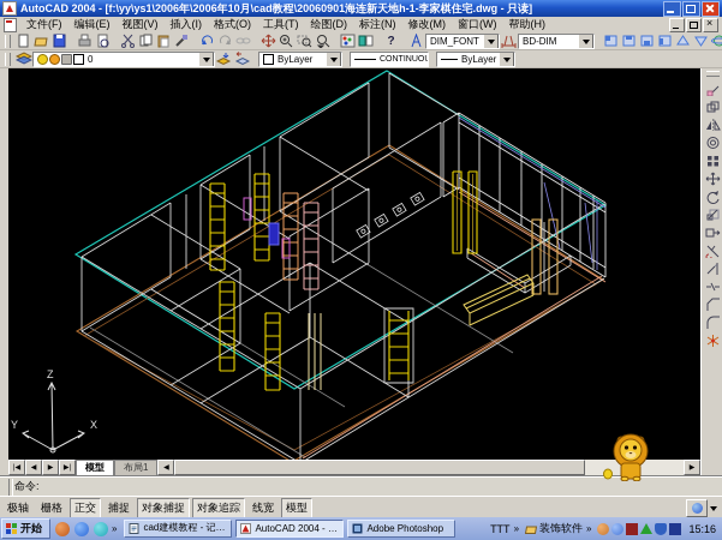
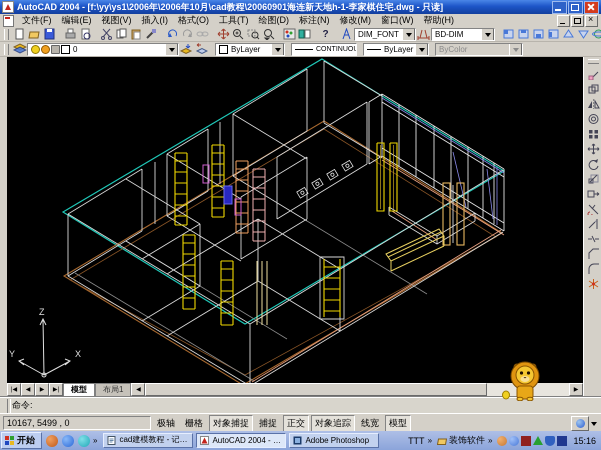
  AutoCAD 2004 - [f:\yy\ys1\2006年\2006年10月\cad教程\20060901海连新天地h-1-李家棋住宅.dwg - 只读]
  文件(F)
  编辑(E)
  视图(V)
  插入(I)
  格式(O)
  工具(T)
  绘图(D)
  标注(N)
  修改(M)
  窗口(W)
  帮助(H)
  ?
  DIM_FONT
  BD-DIM
  0
  ByLayer
  ByLayer
+ ByColor
  Z
  Y
  X
  模型
  布局1
  命令:
+ 10167, 5499 , 0
  极轴
  栅格
- 正交
+ 对象捕捉
  捕捉
- 对象捕捉
+ 正交
  对象追踪
  线宽
  模型
  开始
  »
  cad建模教程 - 记事
  AutoCAD 2004 - [f:\
  Adobe Photoshop
  TTT
  »
  装饰软件
  »
  15:16
